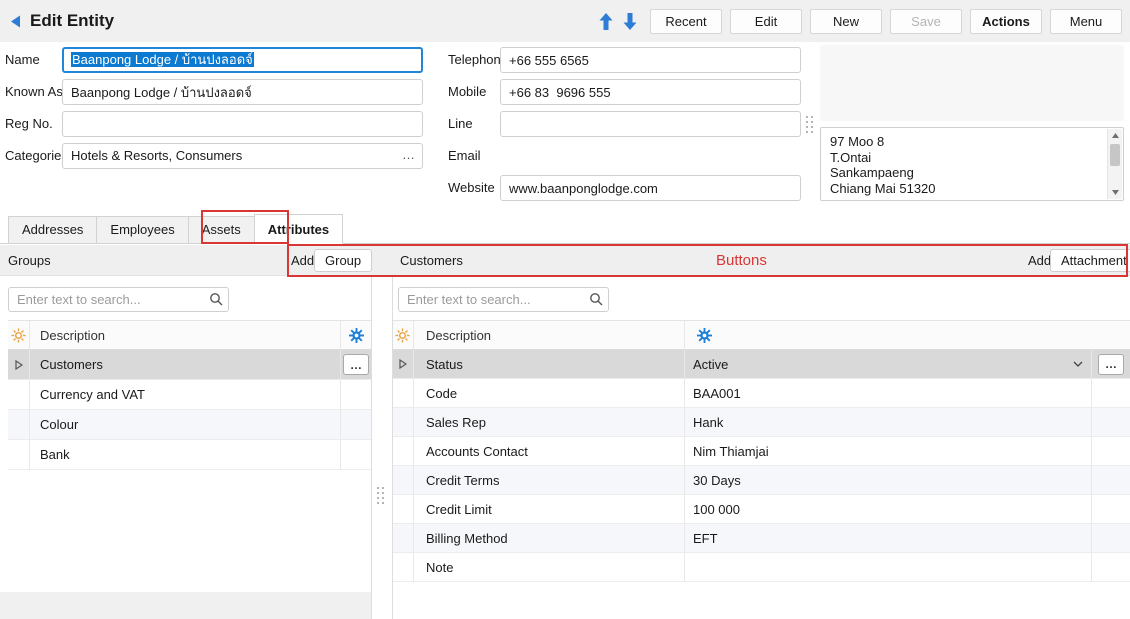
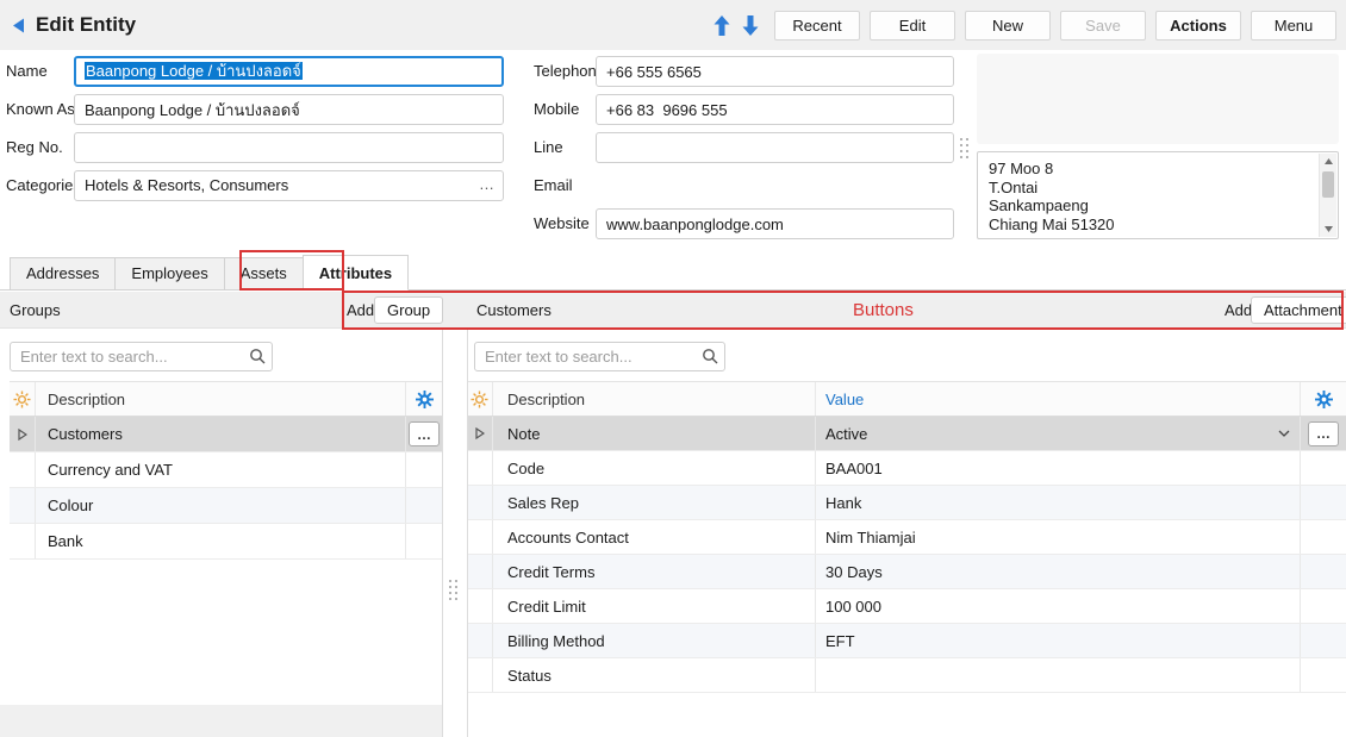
  Edit Entity
  Recent
  Edit
  New
  Save
  Actions
  Menu
  Name
  Baanpong Lodge / บ้านปงลอดจ์
  Known As
  Baanpong Lodge / บ้านปงลอดจ์
  Reg No.
  Categorie
  Hotels & Resorts, Consumers
  …
  Telephon
  +66 555 6565
  Mobile
  +66 83 9696 555
  Line
  Email
  Website
  www.baanponglodge.com
  97 Moo 8
  T.Ontai
  Sankampaeng
  Chiang Mai 51320
  Addresses
  Employees
  Assets
  Attributes
  Groups
  Add
  Group
  Customers
  Add
  Attachment
  Buttons
  Enter text to search...
  Enter text to search...
  Description
  Customers
  …
  Currency and VAT
  Colour
  Bank
  Description
+ Value
- Status
+ Note
  Active
  …
  Code
  BAA001
  Sales Rep
  Hank
  Accounts Contact
  Nim Thiamjai
  Credit Terms
  30 Days
  Credit Limit
  100 000
  Billing Method
  EFT
- Note
+ Status
